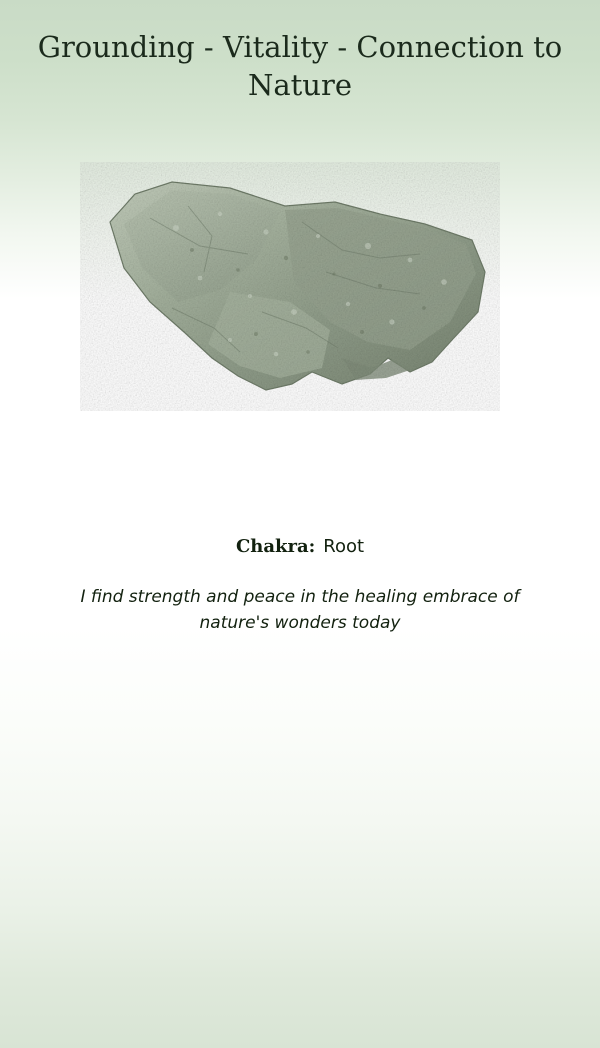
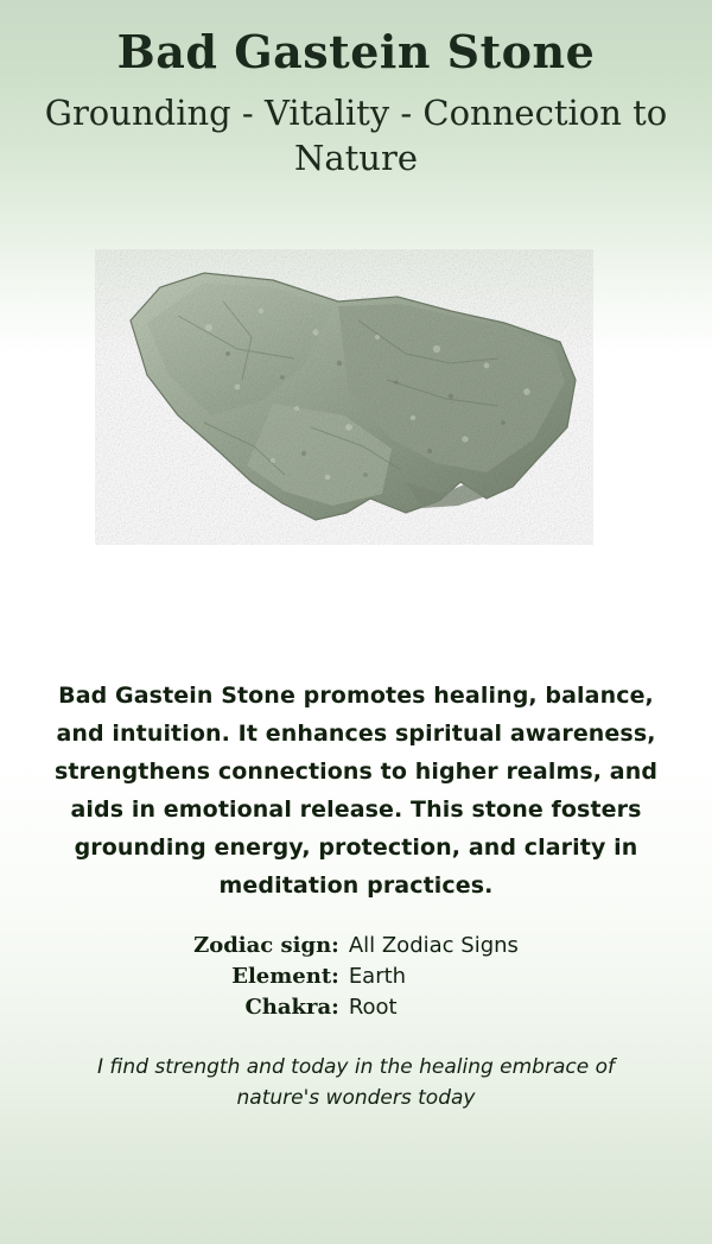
+ Bad Gastein Stone
  Grounding - Vitality - Connection to Nature
+ Bad Gastein Stone promotes healing, balance, and intuition. It enhances spiritual awareness, strengthens connections to higher realms, and aids in emotional release. This stone fosters grounding energy, protection, and clarity in meditation practices.
+ Zodiac sign:	All Zodiac Signs
+ Element:	Earth
  Chakra:	Root
- I find strength and peace in the healing embrace of nature's wonders today
+ I find strength and today in the healing embrace of nature's wonders today
